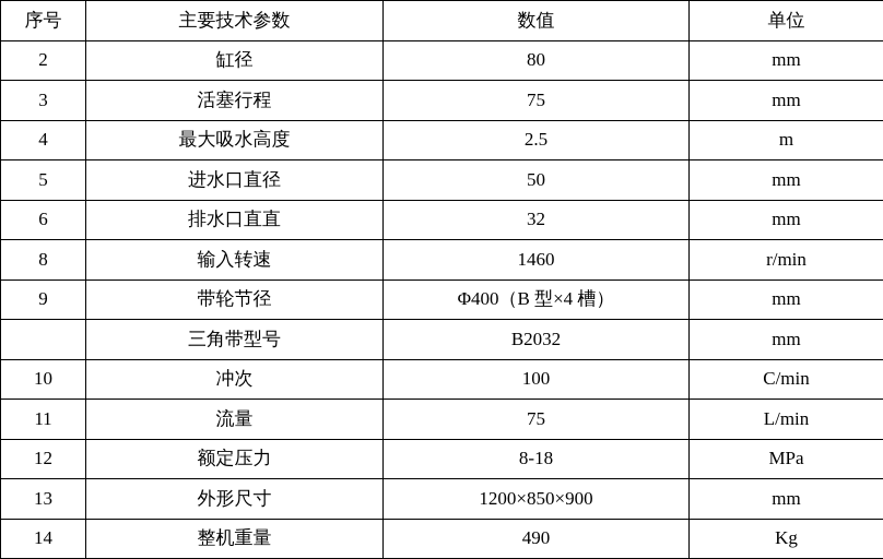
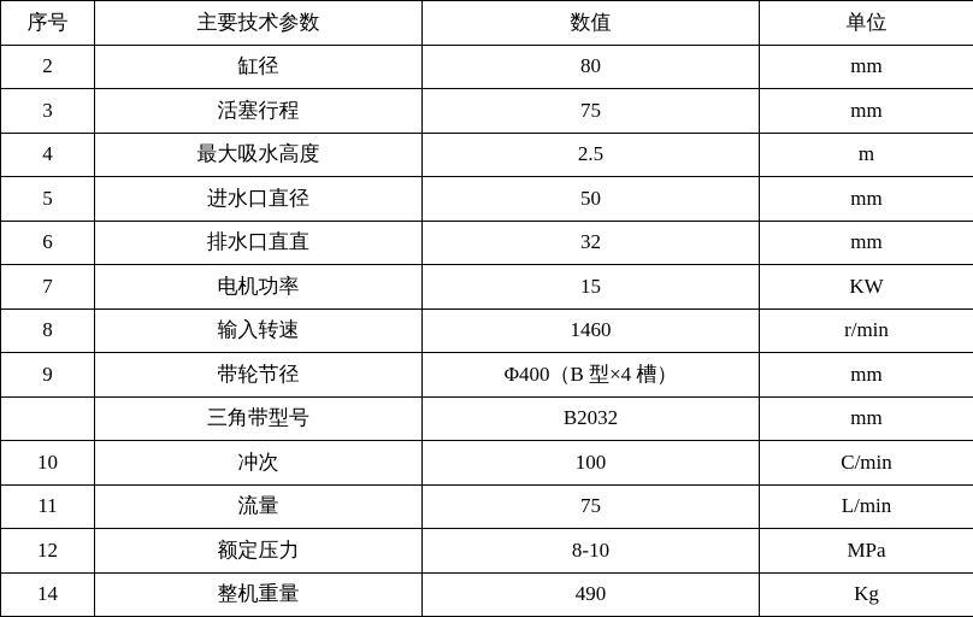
  序号	主要技术参数	数值	单位
  2	缸径	80	mm
  3	活塞行程	75	mm
  4	最大吸水高度	2.5	m
  5	进水口直径	50	mm
  6	排水口直直	32	mm
+ 7	电机功率	15	KW
  8	输入转速	1460	r/min
  9	带轮节径	Φ400（B 型×4 槽）	mm
  	三角带型号	B2032	mm
  10	冲次	100	C/min
  11	流量	75	L/min
- 12	额定压力	8-18	MPa
+ 12	额定压力	8-10	MPa
- 13	外形尺寸	1200×850×900	mm
  14	整机重量	490	Kg
